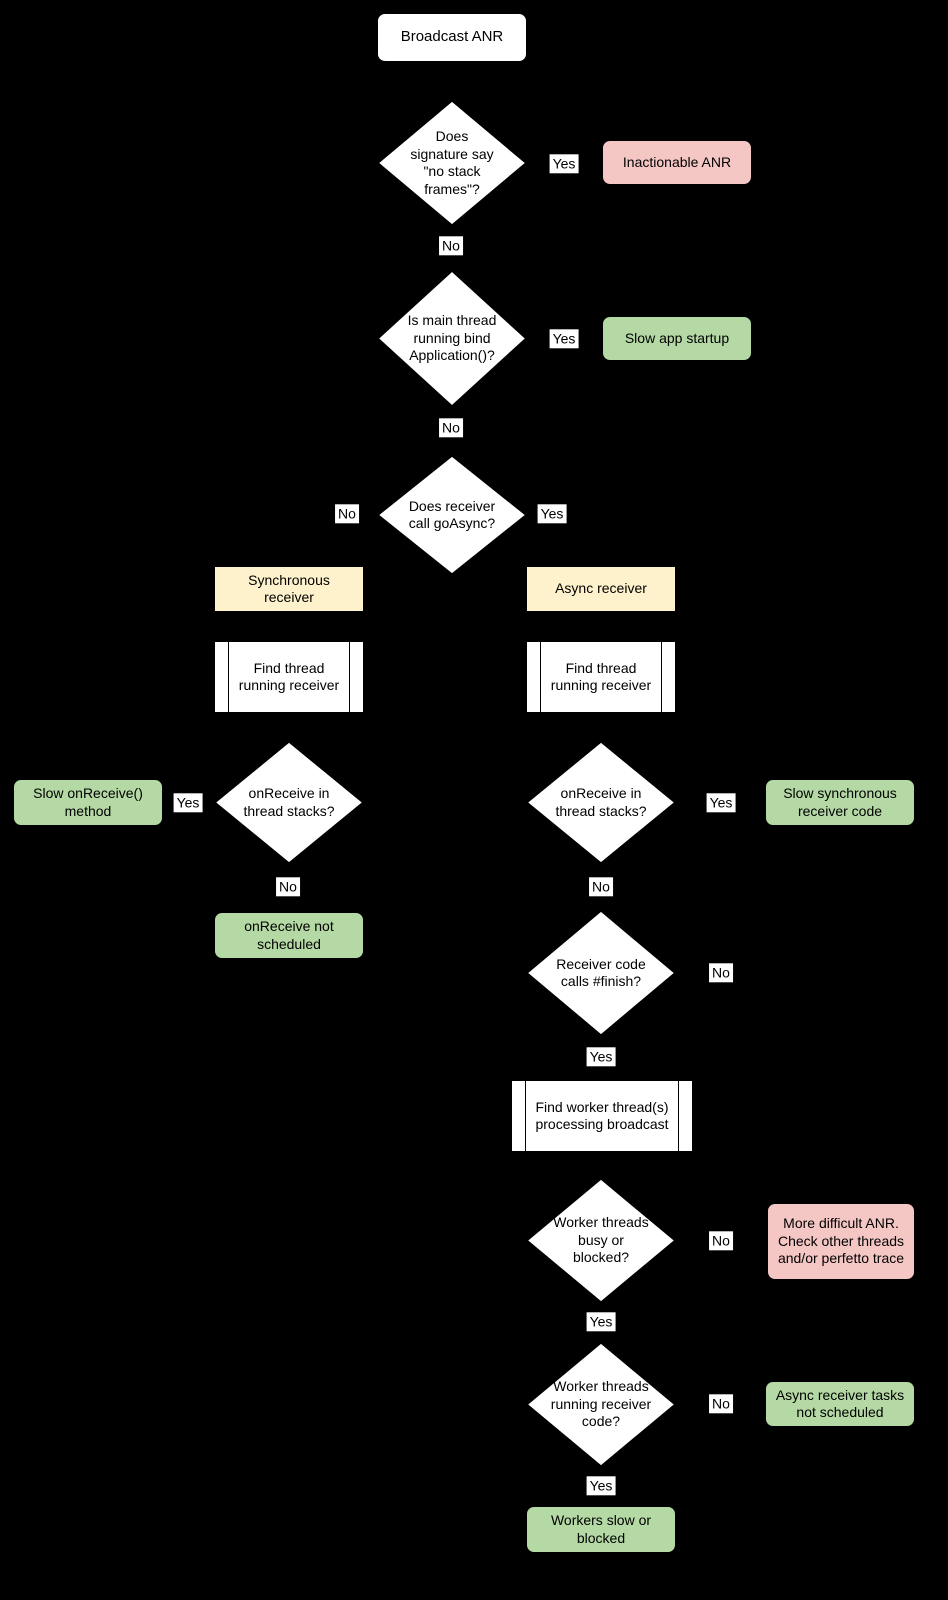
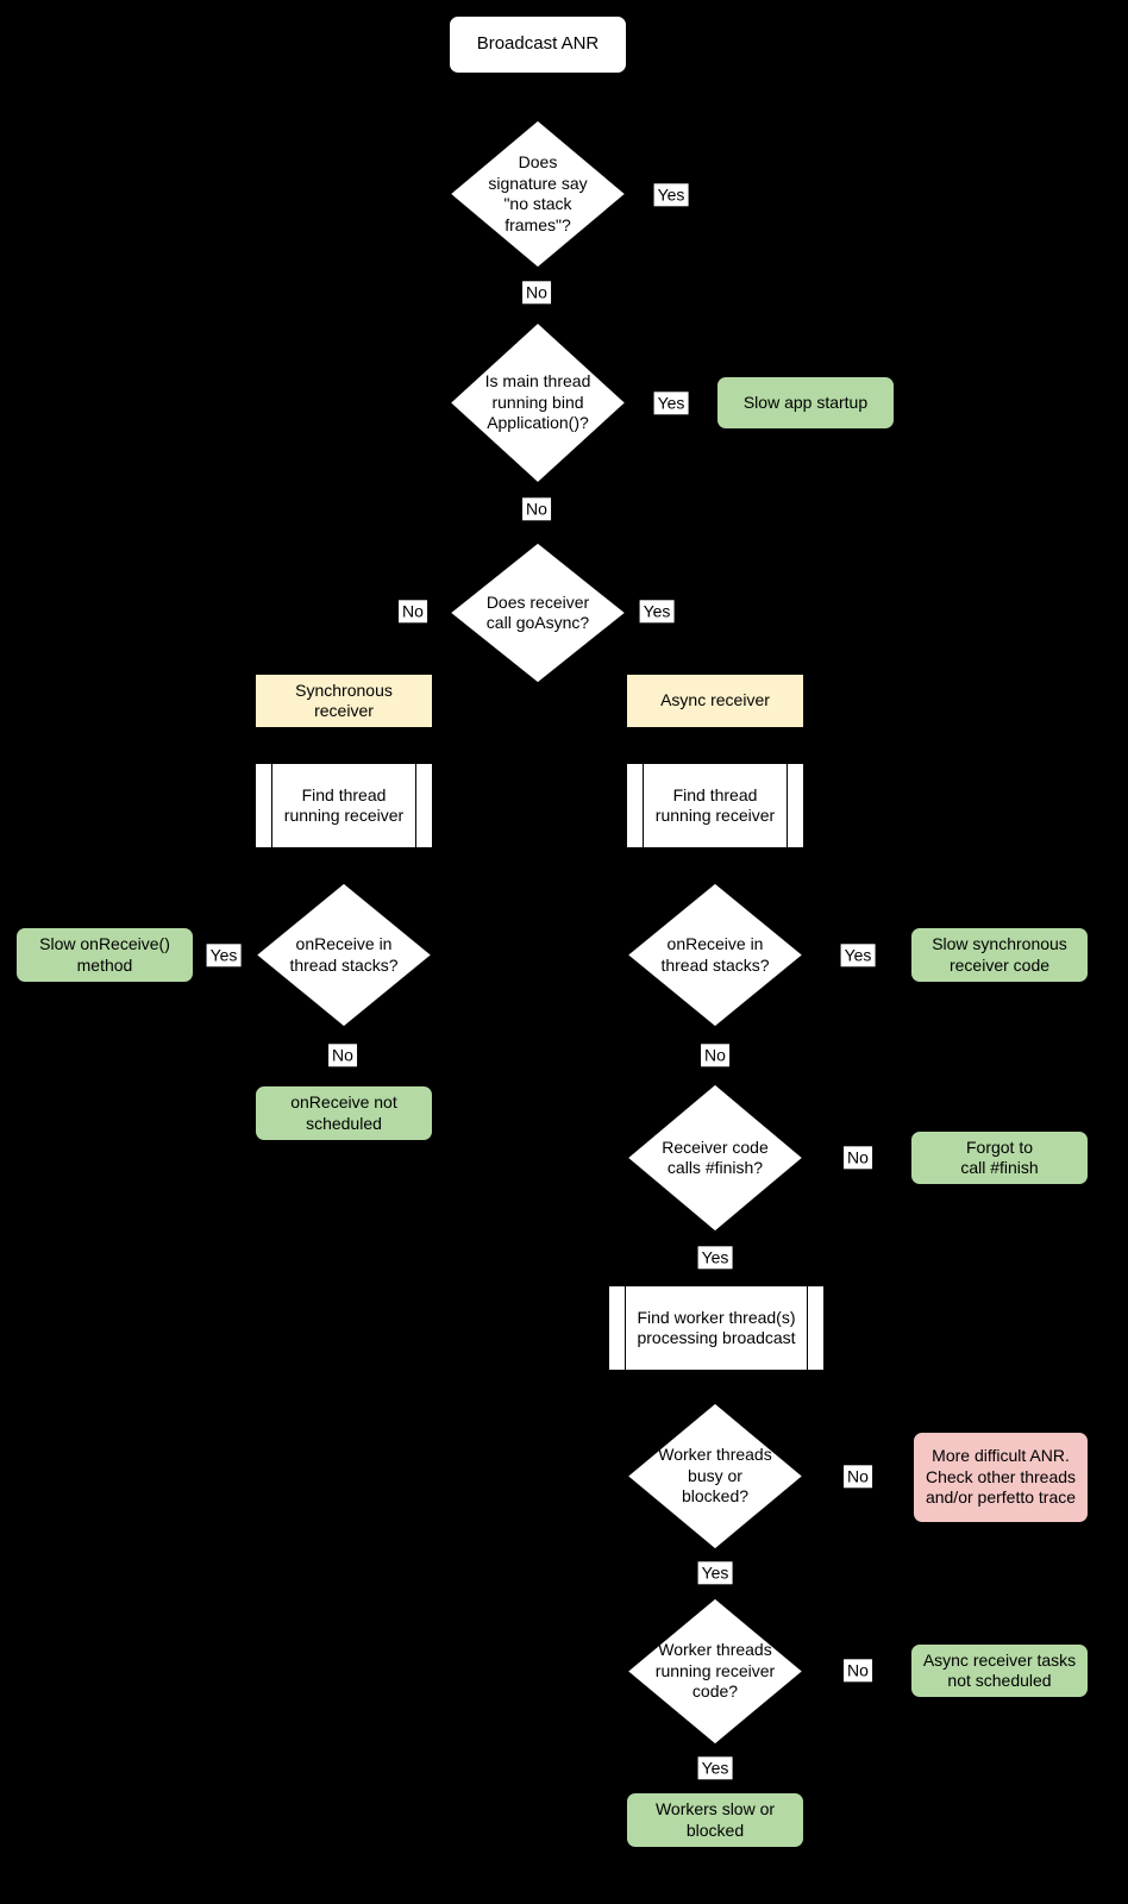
  Broadcast ANR
  Does signature say "no stack frames"?
  Yes
- Inactionable ANR
  No
  Is main thread running bind Application()?
  Yes
  Slow app startup
  No
  Does receiver call goAsync?
  No
  Yes
  Synchronous receiver
  Async receiver
  Find thread running receiver
  Find thread running receiver
  onReceive in thread stacks?
  Yes
  Slow onReceive() method
  No
  onReceive not scheduled
  onReceive in thread stacks?
  Yes
  Slow synchronous receiver code
  No
  Receiver code calls #finish?
  No
+ Forgot to call #finish
  Yes
  Find worker thread(s) processing broadcast
  Worker threads busy or blocked?
  No
  More difficult ANR. Check other threads and/or perfetto trace
  Yes
  Worker threads running receiver code?
  No
  Async receiver tasks not scheduled
  Yes
  Workers slow or blocked
